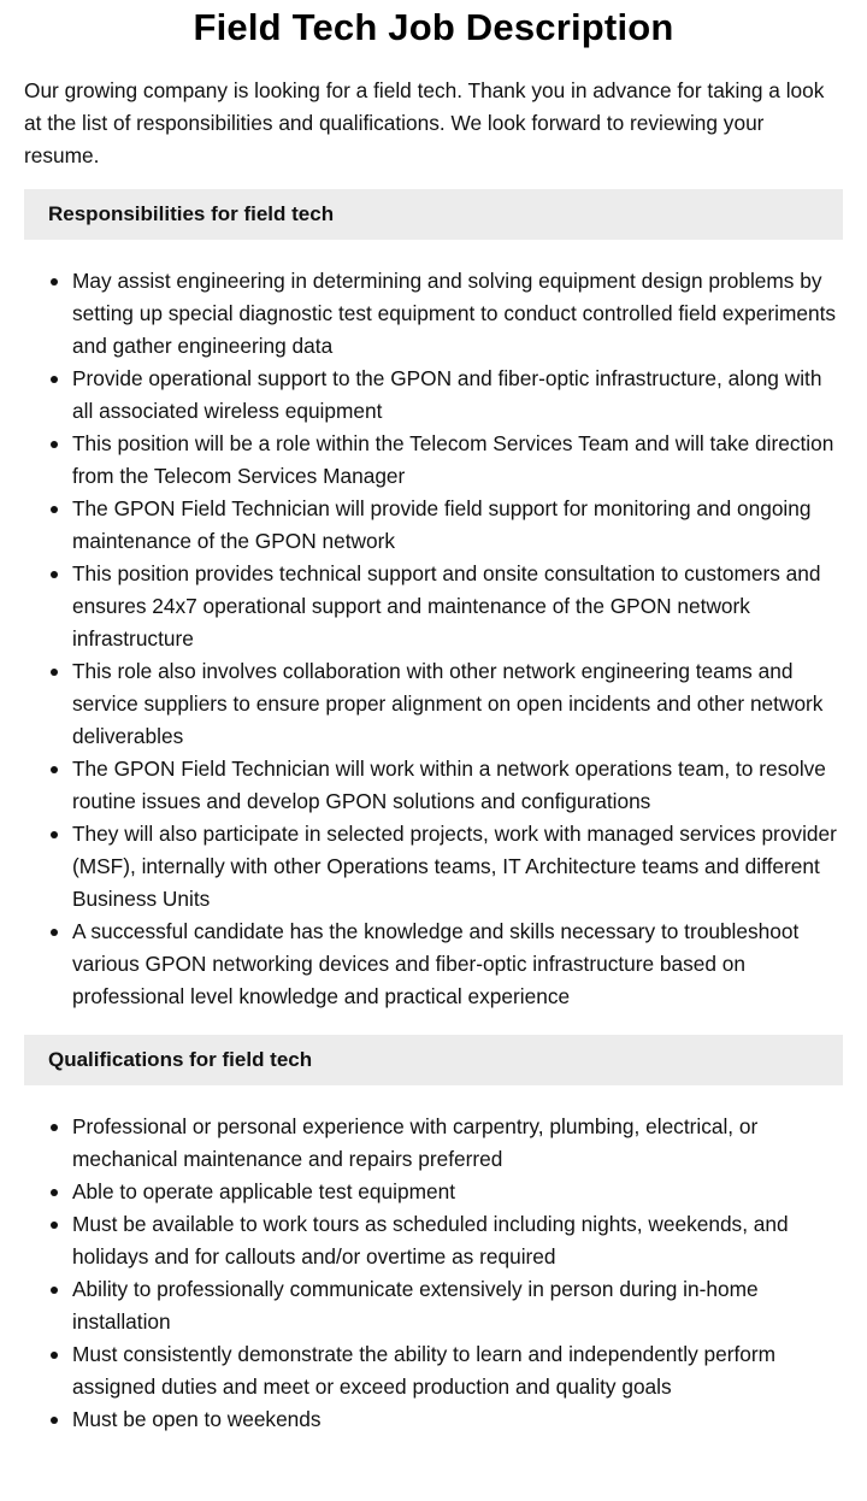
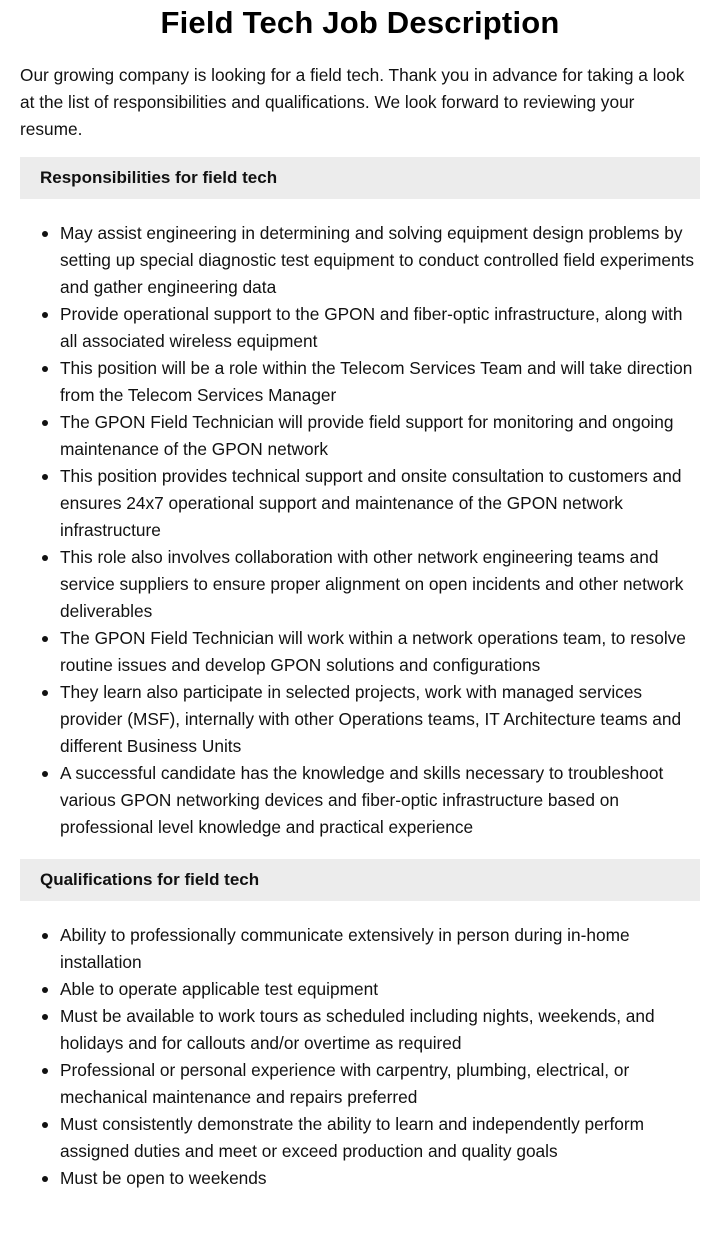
  Field Tech Job Description
  Our growing company is looking for a field tech. Thank you in advance for taking a look at the list of responsibilities and qualifications. We look forward to reviewing your resume.
  Responsibilities for field tech
  May assist engineering in determining and solving equipment design problems by setting up special diagnostic test equipment to conduct controlled field experiments and gather engineering data
  Provide operational support to the GPON and fiber-optic infrastructure, along with all associated wireless equipment
  This position will be a role within the Telecom Services Team and will take direction from the Telecom Services Manager
  The GPON Field Technician will provide field support for monitoring and ongoing maintenance of the GPON network
  This position provides technical support and onsite consultation to customers and ensures 24x7 operational support and maintenance of the GPON network infrastructure
  This role also involves collaboration with other network engineering teams and service suppliers to ensure proper alignment on open incidents and other network deliverables
  The GPON Field Technician will work within a network operations team, to resolve routine issues and develop GPON solutions and configurations
- They will also participate in selected projects, work with managed services provider (MSF), internally with other Operations teams, IT Architecture teams and different Business Units
+ They learn also participate in selected projects, work with managed services provider (MSF), internally with other Operations teams, IT Architecture teams and different Business Units
  A successful candidate has the knowledge and skills necessary to troubleshoot various GPON networking devices and fiber-optic infrastructure based on professional level knowledge and practical experience
  Qualifications for field tech
- Professional or personal experience with carpentry, plumbing, electrical, or mechanical maintenance and repairs preferred
+ Ability to professionally communicate extensively in person during in-home installation
  Able to operate applicable test equipment
  Must be available to work tours as scheduled including nights, weekends, and holidays and for callouts and/or overtime as required
- Ability to professionally communicate extensively in person during in-home installation
+ Professional or personal experience with carpentry, plumbing, electrical, or mechanical maintenance and repairs preferred
  Must consistently demonstrate the ability to learn and independently perform assigned duties and meet or exceed production and quality goals
  Must be open to weekends
